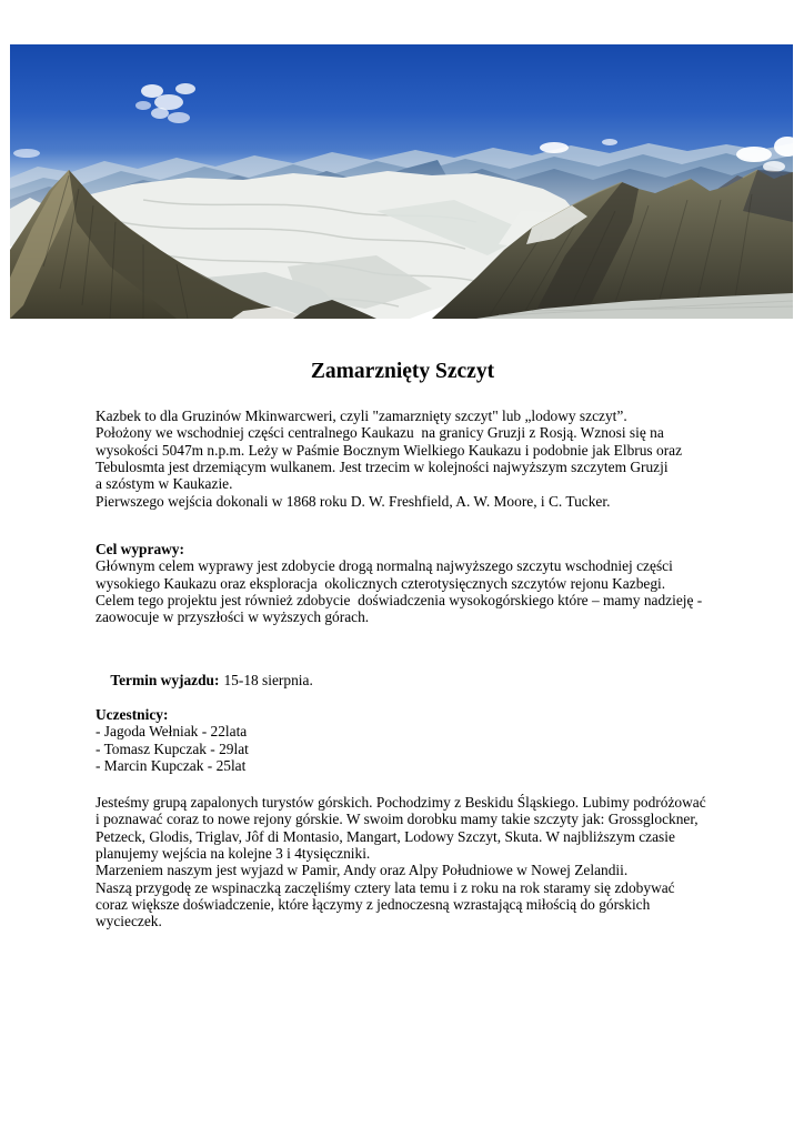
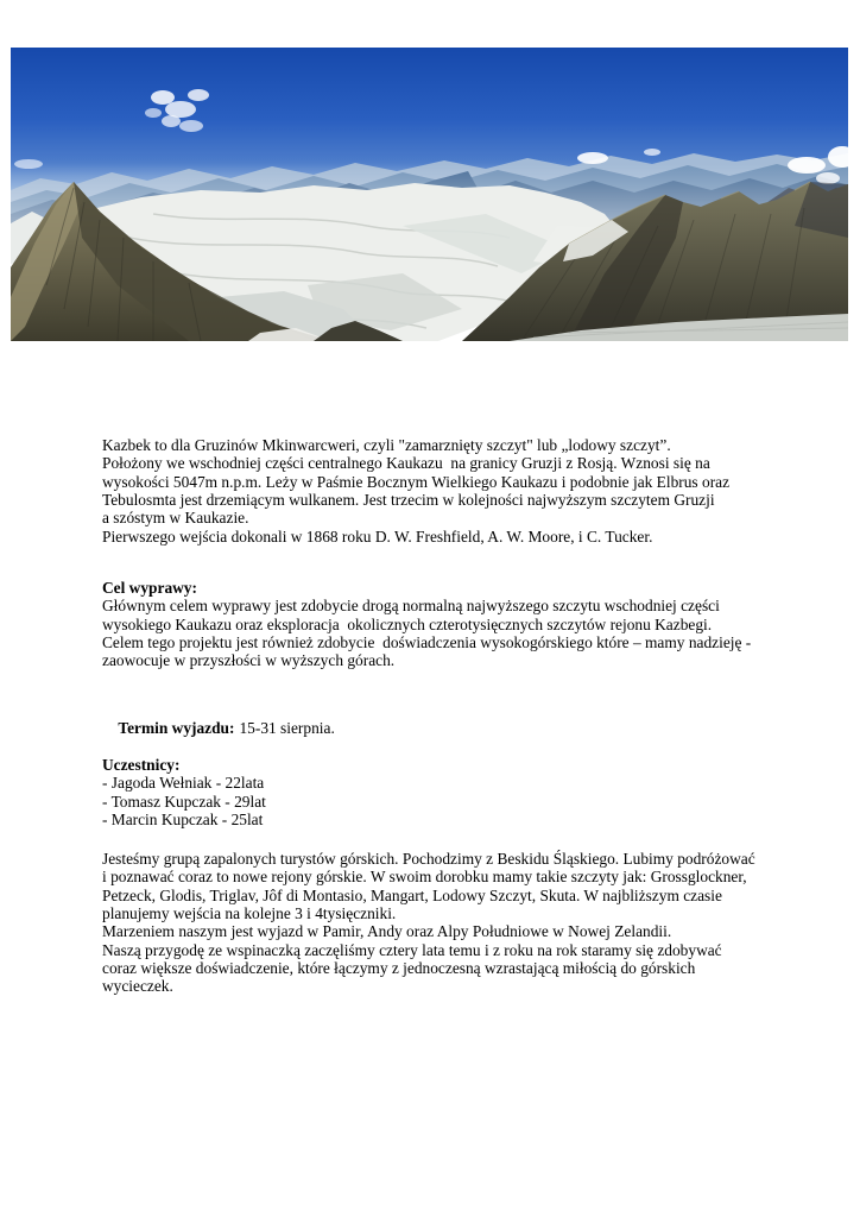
- Zamarznięty Szczyt
  Kazbek to dla Gruzinów Mkinwarcweri, czyli "zamarznięty szczyt" lub „lodowy szczyt”.
  Położony we wschodniej części centralnego Kaukazu na granicy Gruzji z Rosją. Wznosi się na
  wysokości 5047m n.p.m. Leży w Paśmie Bocznym Wielkiego Kaukazu i podobnie jak Elbrus oraz
  Tebulosmta jest drzemiącym wulkanem. Jest trzecim w kolejności najwyższym szczytem Gruzji
  a szóstym w Kaukazie.
  Pierwszego wejścia dokonali w 1868 roku D. W. Freshfield, A. W. Moore, i C. Tucker.
  Cel wyprawy:
  Głównym celem wyprawy jest zdobycie drogą normalną najwyższego szczytu wschodniej części
  wysokiego Kaukazu oraz eksploracja okolicznych czterotysięcznych szczytów rejonu Kazbegi.
  Celem tego projektu jest również zdobycie doświadczenia wysokogórskiego które – mamy nadzieję -
  zaowocuje w przyszłości w wyższych górach.
- Termin wyjazdu: 15-18 sierpnia.
+ Termin wyjazdu: 15-31 sierpnia.
  Uczestnicy:
  - Jagoda Wełniak - 22lata
  - Tomasz Kupczak - 29lat
  - Marcin Kupczak - 25lat
  Jesteśmy grupą zapalonych turystów górskich. Pochodzimy z Beskidu Śląskiego. Lubimy podróżować
  i poznawać coraz to nowe rejony górskie. W swoim dorobku mamy takie szczyty jak: Grossglockner,
  Petzeck, Glodis, Triglav, Jôf di Montasio, Mangart, Lodowy Szczyt, Skuta. W najbliższym czasie
  planujemy wejścia na kolejne 3 i 4tysięczniki.
  Marzeniem naszym jest wyjazd w Pamir, Andy oraz Alpy Południowe w Nowej Zelandii.
  Naszą przygodę ze wspinaczką zaczęliśmy cztery lata temu i z roku na rok staramy się zdobywać
  coraz większe doświadczenie, które łączymy z jednoczesną wzrastającą miłością do górskich
  wycieczek.
